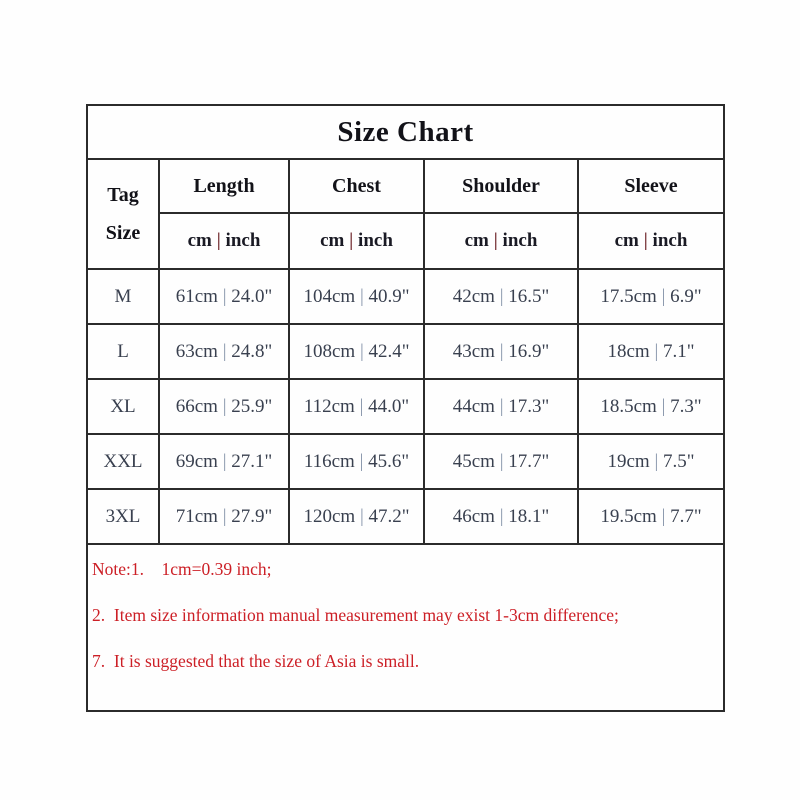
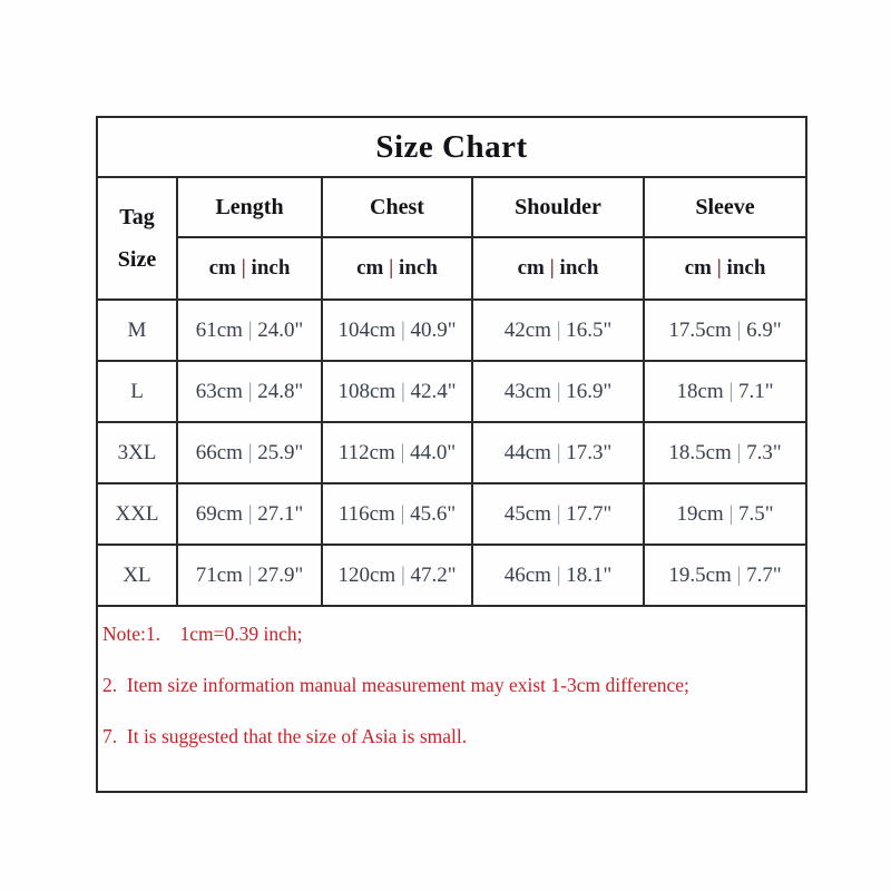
  Size Chart
  Tag Size	Length	Chest	Shoulder	Sleeve
  cm | inch	cm | inch	cm | inch	cm | inch
  M	61cm | 24.0"	104cm | 40.9"	42cm | 16.5"	17.5cm | 6.9"
  L	63cm | 24.8"	108cm | 42.4"	43cm | 16.9"	18cm | 7.1"
- XL	66cm | 25.9"	112cm | 44.0"	44cm | 17.3"	18.5cm | 7.3"
+ 3XL	66cm | 25.9"	112cm | 44.0"	44cm | 17.3"	18.5cm | 7.3"
  XXL	69cm | 27.1"	116cm | 45.6"	45cm | 17.7"	19cm | 7.5"
- 3XL	71cm | 27.9"	120cm | 47.2"	46cm | 18.1"	19.5cm | 7.7"
+ XL	71cm | 27.9"	120cm | 47.2"	46cm | 18.1"	19.5cm | 7.7"
  Note:1. 1cm=0.39 inch; 2. Item size information manual measurement may exist 1-3cm difference; 7. It is suggested that the size of Asia is small.
